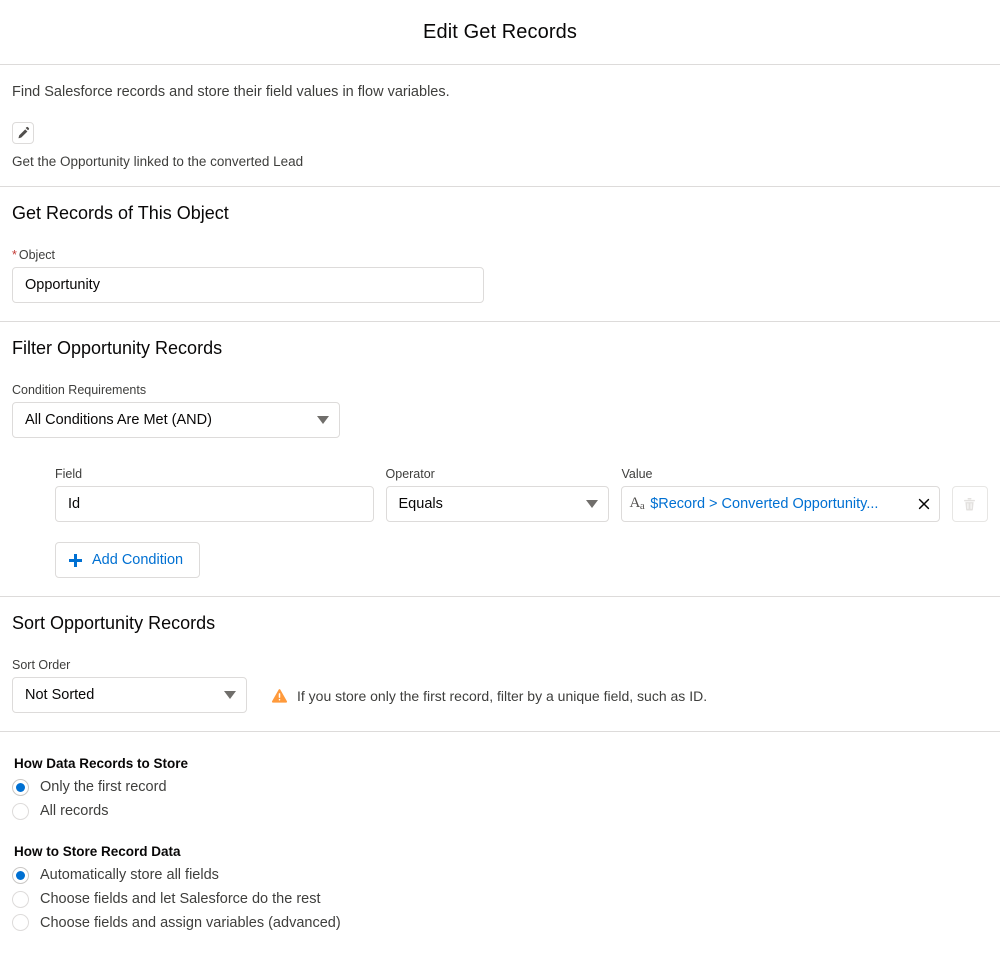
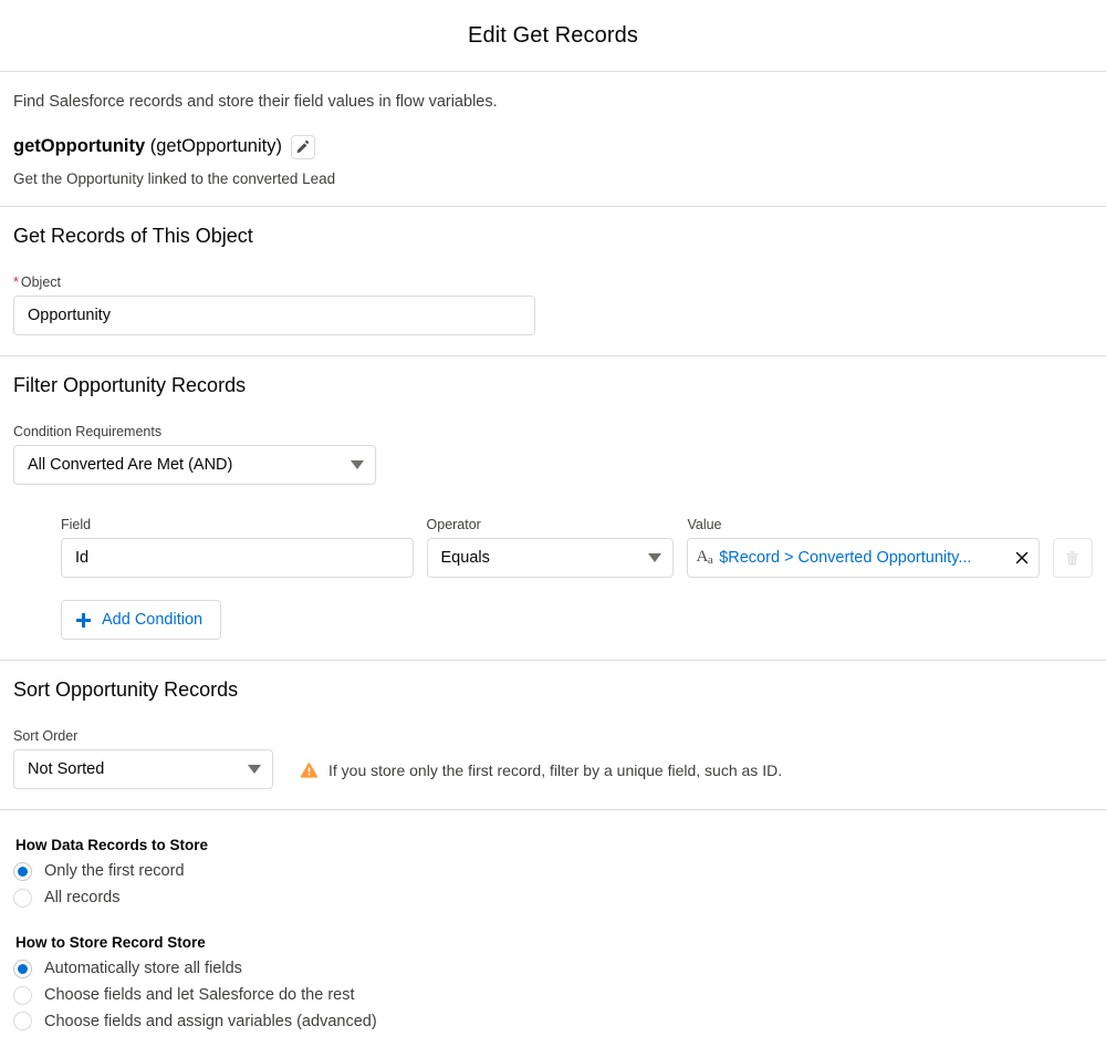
  Edit Get Records
  Find Salesforce records and store their field values in flow variables.
+ getOpportunity (getOpportunity)
  Get the Opportunity linked to the converted Lead
  Get Records of This Object
  * Object
  Opportunity
  Filter Opportunity Records
  Condition Requirements
- All Conditions Are Met (AND)
+ All Converted Are Met (AND)
  Field
  Id
  Operator
  Equals
  Value
  Aa
  $Record > Converted Opportunity...
  Add Condition
  Sort Opportunity Records
  Sort Order
  Not Sorted
  If you store only the first record, filter by a unique field, such as ID.
  How Data Records to Store
  Only the first record
  All records
- How to Store Record Data
+ How to Store Record Store
  Automatically store all fields
  Choose fields and let Salesforce do the rest
  Choose fields and assign variables (advanced)
